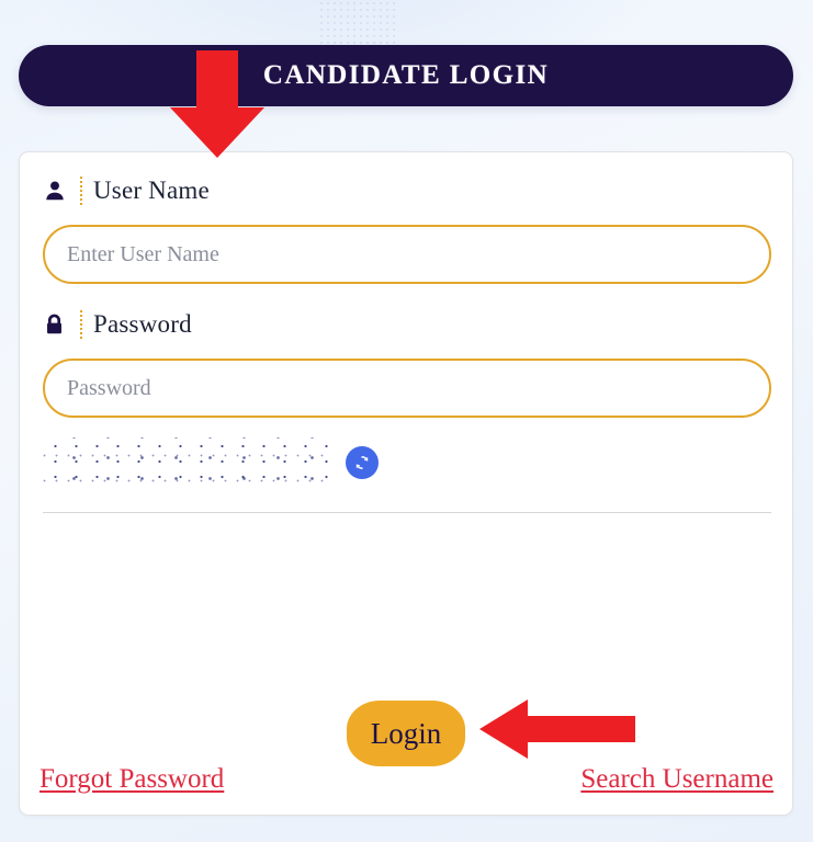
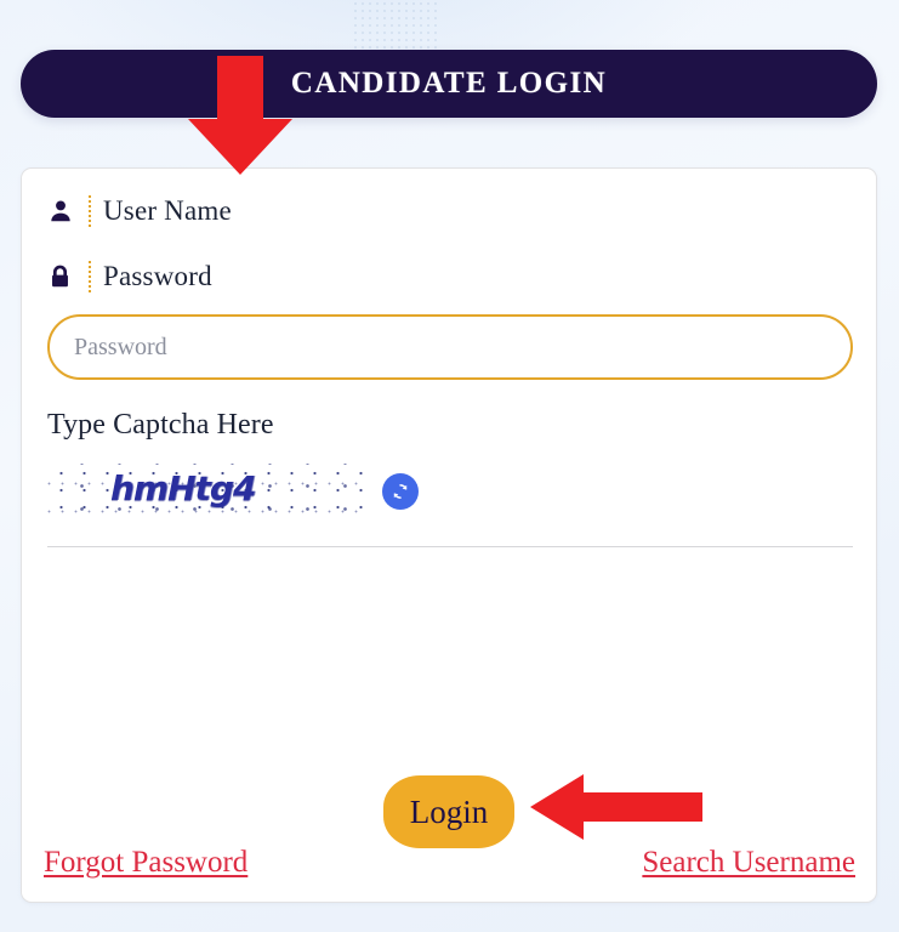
  CANDIDATE LOGIN
  User Name
- Enter User Name
  Password
  Password
+ Type Captcha Here
+ hmHtg4
  Login
  Forgot Password
  Search Username
